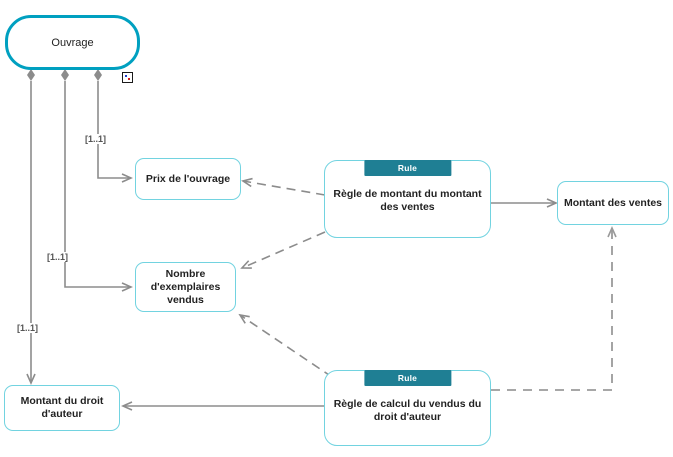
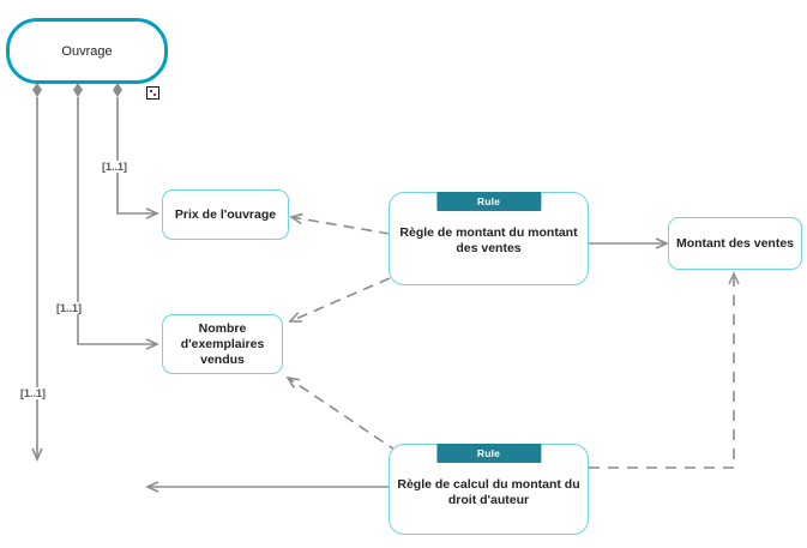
  Ouvrage
  [1..1]
  [1..1]
  [1..1]
  Prix de l'ouvrage
  Nombre d'exemplaires vendus
- Montant du droit d'auteur
  Montant des ventes
  Rule
  Règle de montant du montant des ventes
  Rule
- Règle de calcul du vendus du droit d'auteur
+ Règle de calcul du montant du droit d'auteur
